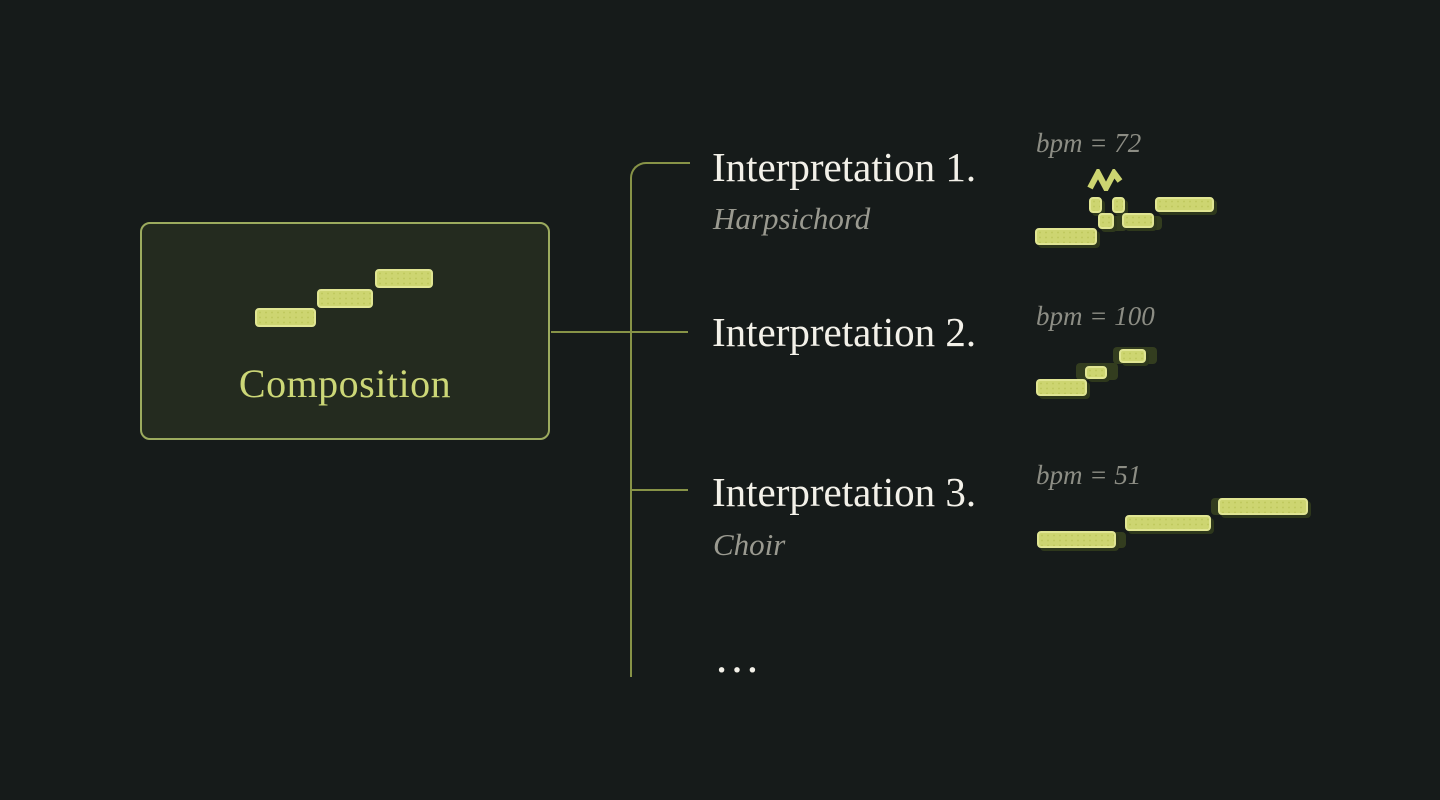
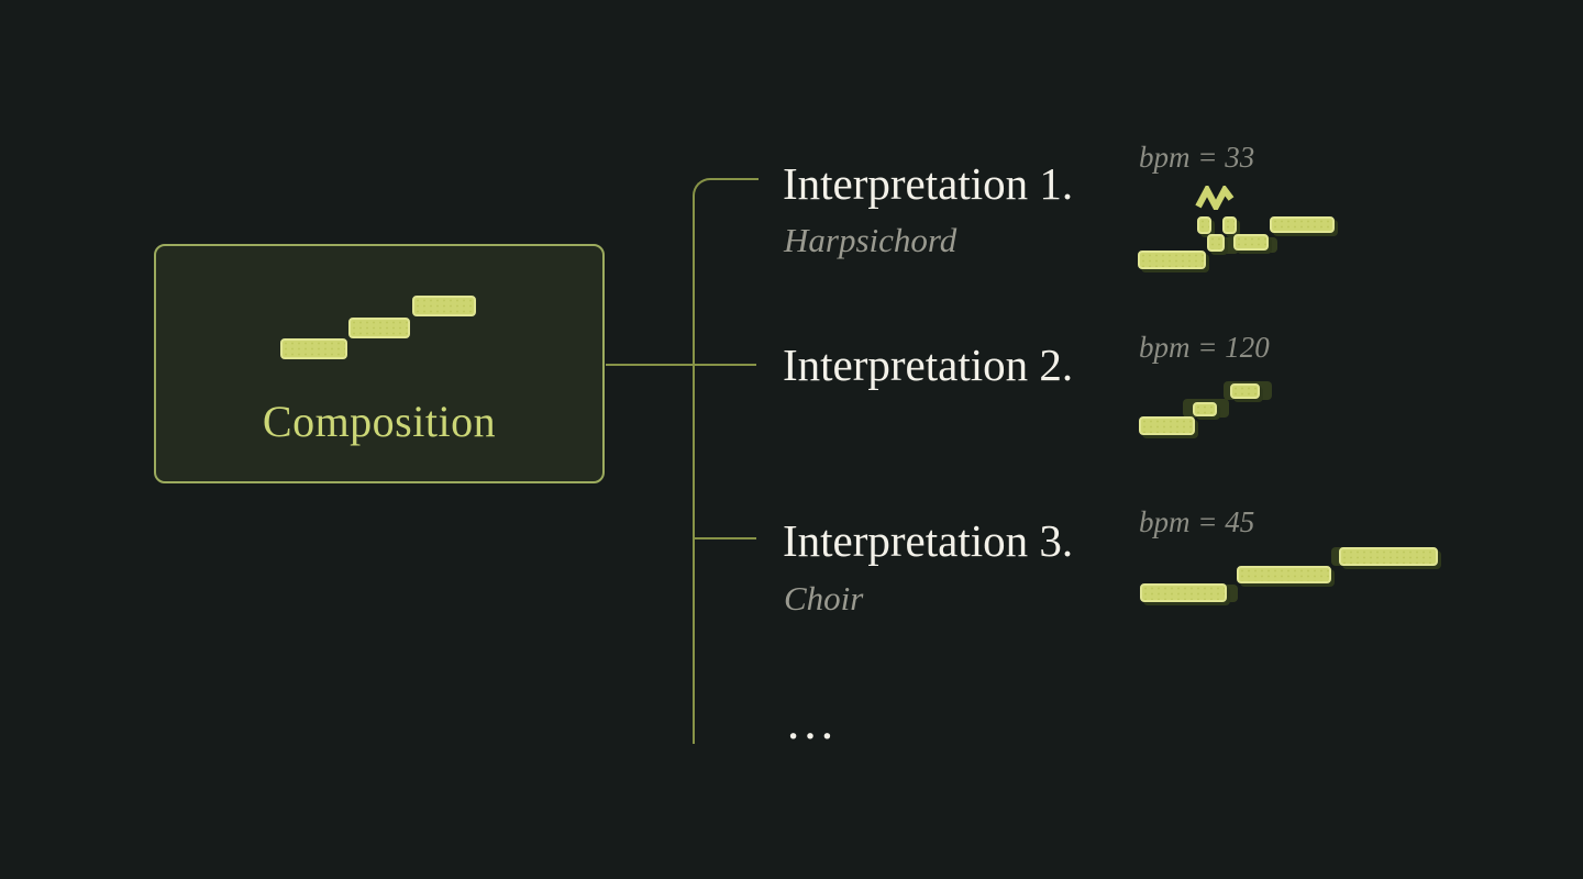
  Composition
  Interpretation 1.
  Harpsichord
- bpm = 72
+ bpm = 33
  Interpretation 2.
- bpm = 100
+ bpm = 120
  Interpretation 3.
  Choir
- bpm = 51
+ bpm = 45
  …
